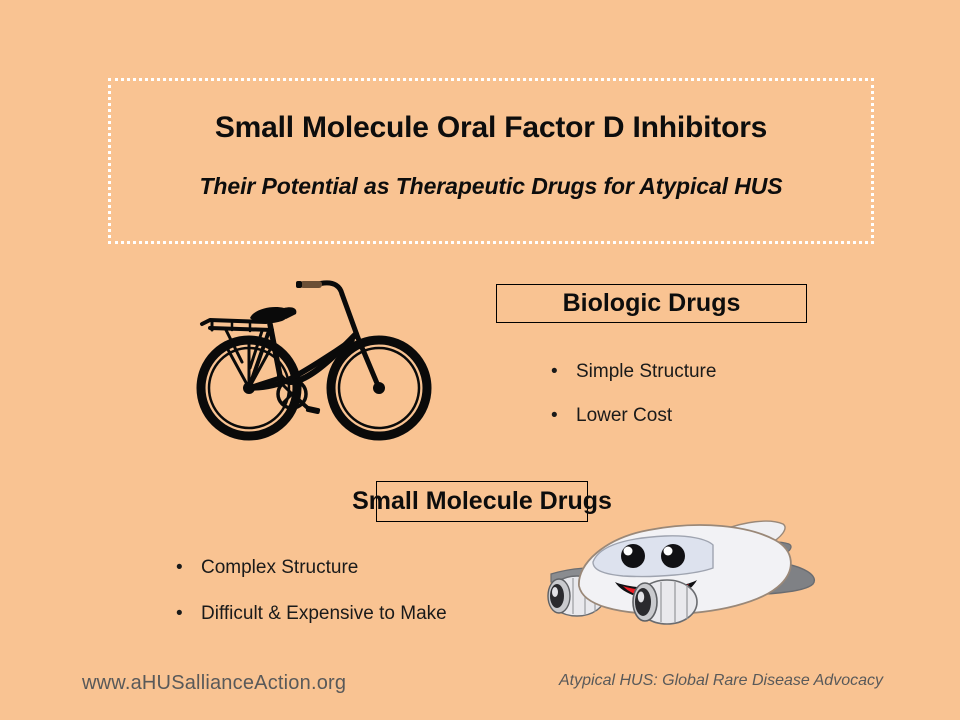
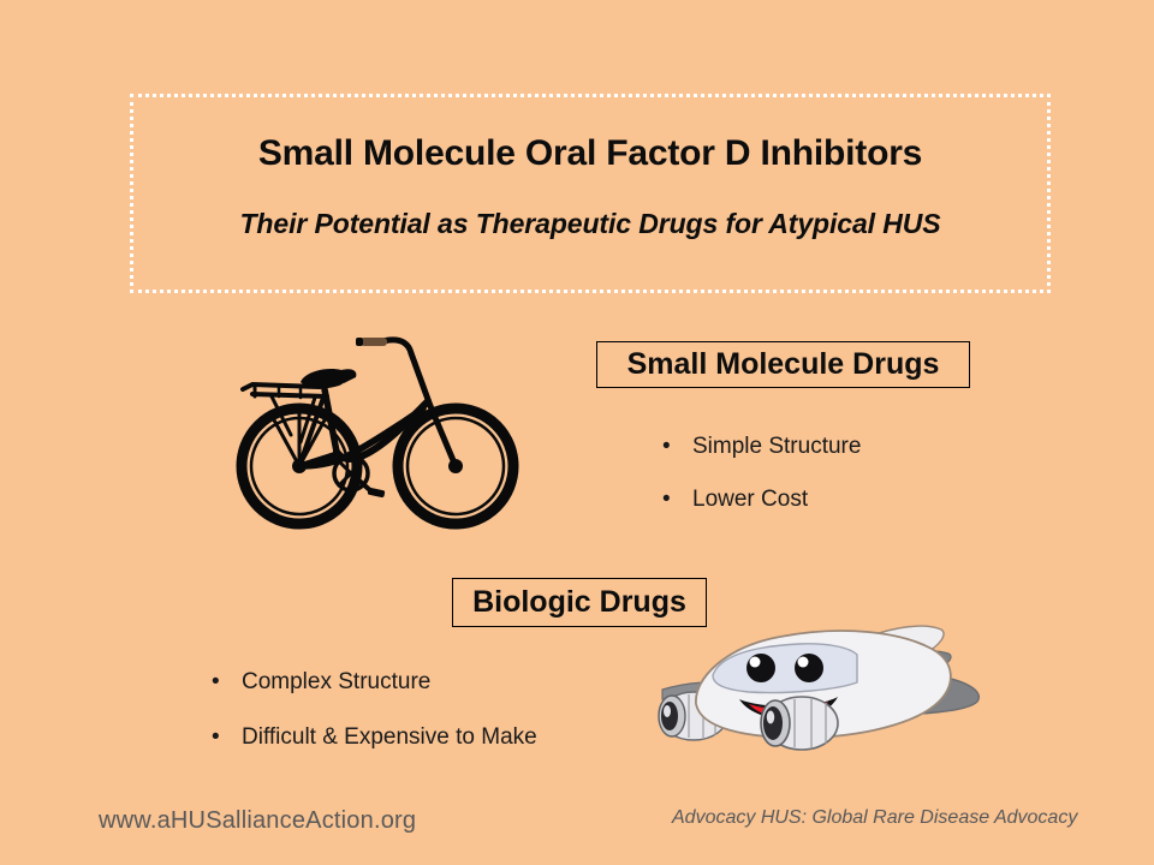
  Small Molecule Oral Factor D Inhibitors
  Their Potential as Therapeutic Drugs for Atypical HUS
- Biologic Drugs
+ Small Molecule Drugs
  •
  Simple Structure
  •
  Lower Cost
- Small Molecule Drugs
+ Biologic Drugs
  •
  Complex Structure
  •
  Difficult & Expensive to Make
  www.aHUSallianceAction.org
- Atypical HUS: Global Rare Disease Advocacy
+ Advocacy HUS: Global Rare Disease Advocacy
